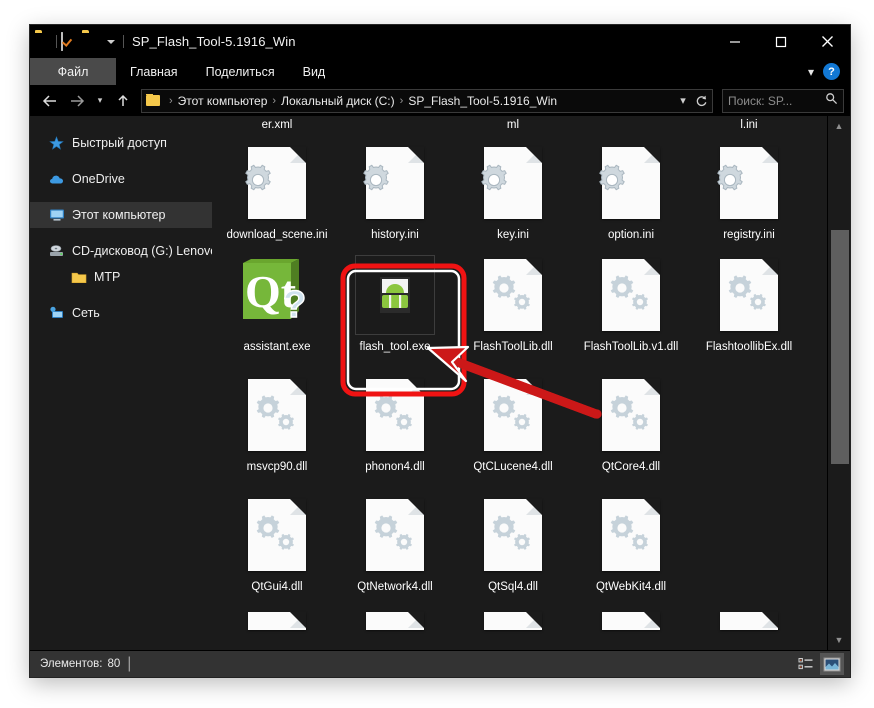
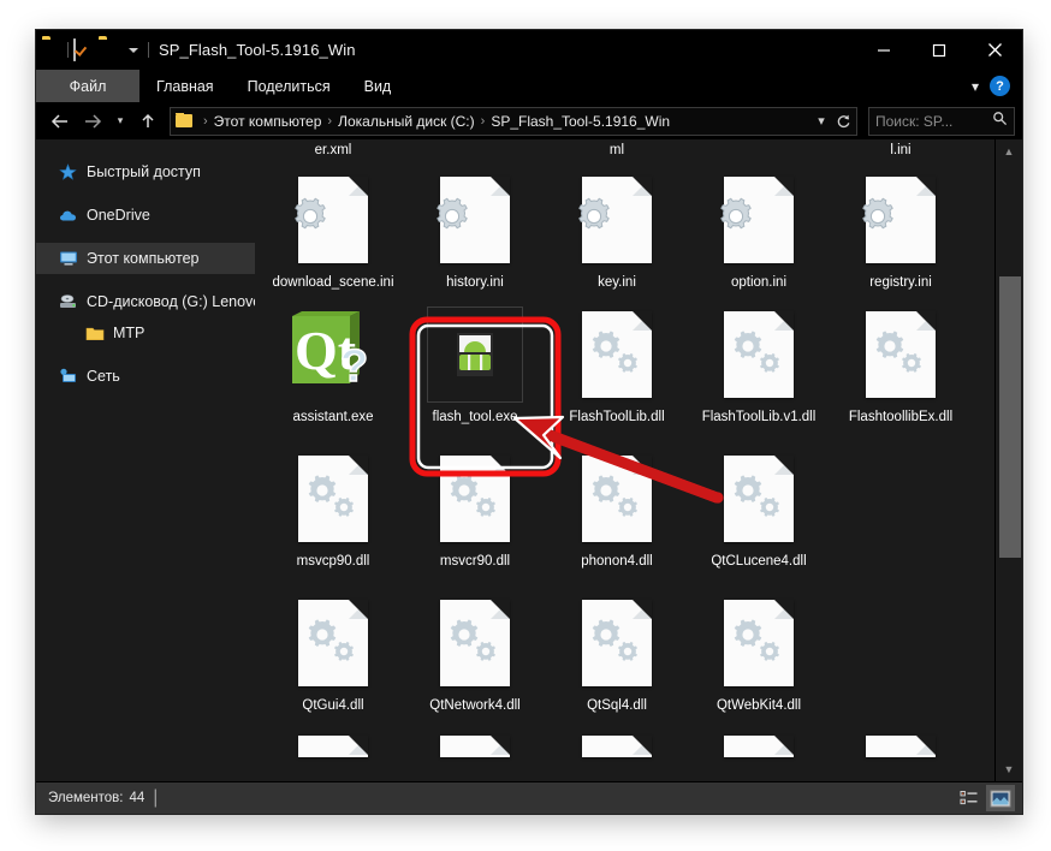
  SP_Flash_Tool-5.1916_Win
  Файл
  Главная
  Поделиться
  Вид
  ▾
  ?
  ▾
  ›
  Этот компьютер
  ›
  Локальный диск (C:)
  ›
  SP_Flash_Tool-5.1916_Win
  ▾
  Поиск: SP...
  Быстрый доступ
  OneDrive
  Этот компьютер
  CD-дисковод (G:) Lenov
  MTP
  Сеть
  er.xml
  ml
  l.ini
  download_scene.ini
  history.ini
  key.ini
  option.ini
  registry.ini
  Qt
  ?
  assistant.exe
  flash_tool.exe
  FlashToolLib.dll
  FlashToolLib.v1.dll
  FlashtoollibEx.dll
  msvcp90.dll
+ msvcr90.dll
  phonon4.dll
  QtCLucene4.dll
- QtCore4.dll
  QtGui4.dll
  QtNetwork4.dll
  QtSql4.dll
  QtWebKit4.dll
  ▲
  ▼
  Элементов:
- 80
+ 44
  |
